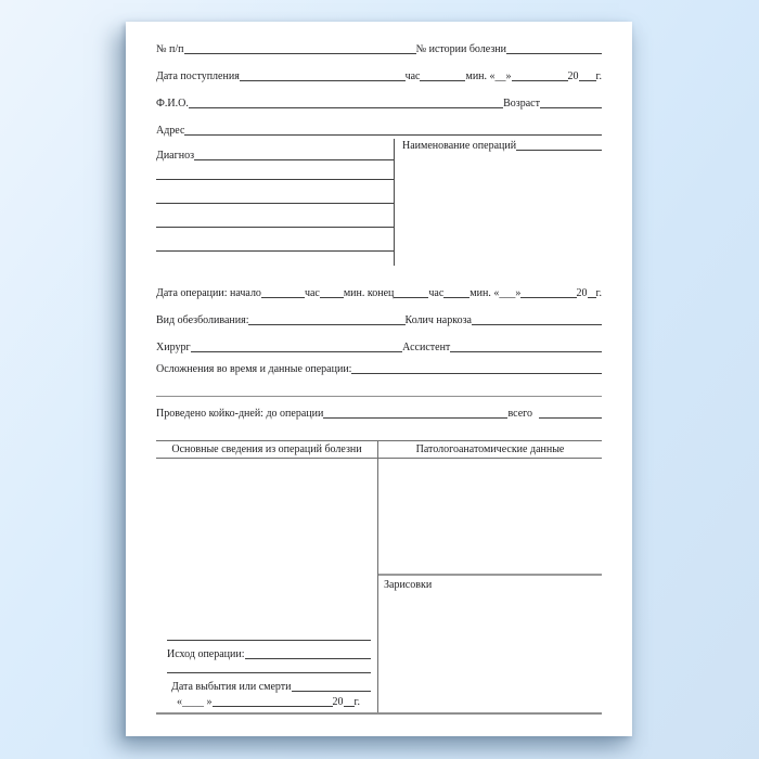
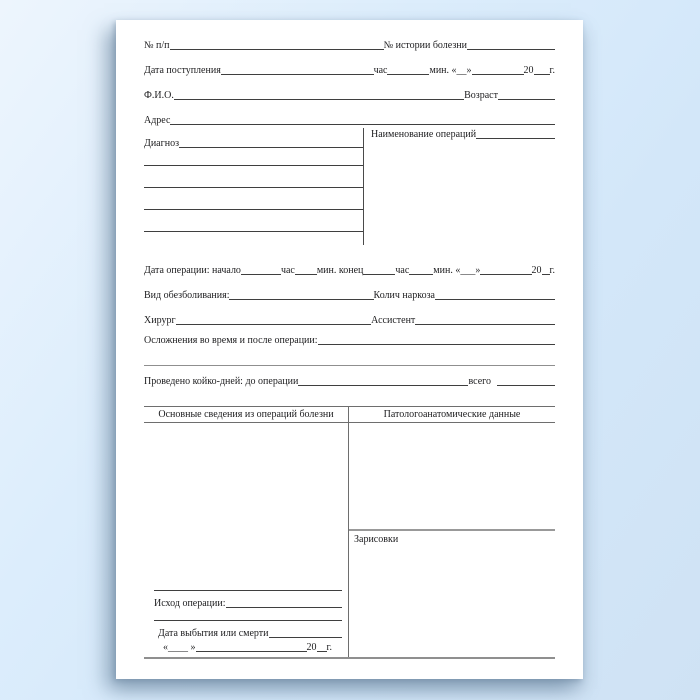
  № п/п
  № истории болезни
  Дата поступления
  час
  мин. «__»
  20
  г.
  Ф.И.О.
  Возраст
  Адрес
  Диагноз
  Наименование операций
  Дата операции: начало
  час
  мин. конец
  час
  мин. «___»
  20
  г.
  Вид обезболивания:
  Колич наркоза
  Хирург
  Ассистент
- Осложнения во время и данные операции:
+ Осложнения во время и после операции:
  Проведено койко-дней: до операции
  всего
  Основные сведения из операций болезни
  Патологоанатомические данные
  Исход операции:
  Дата выбытия или смерти
  «____ »
  20
  г.
  Зарисовки
